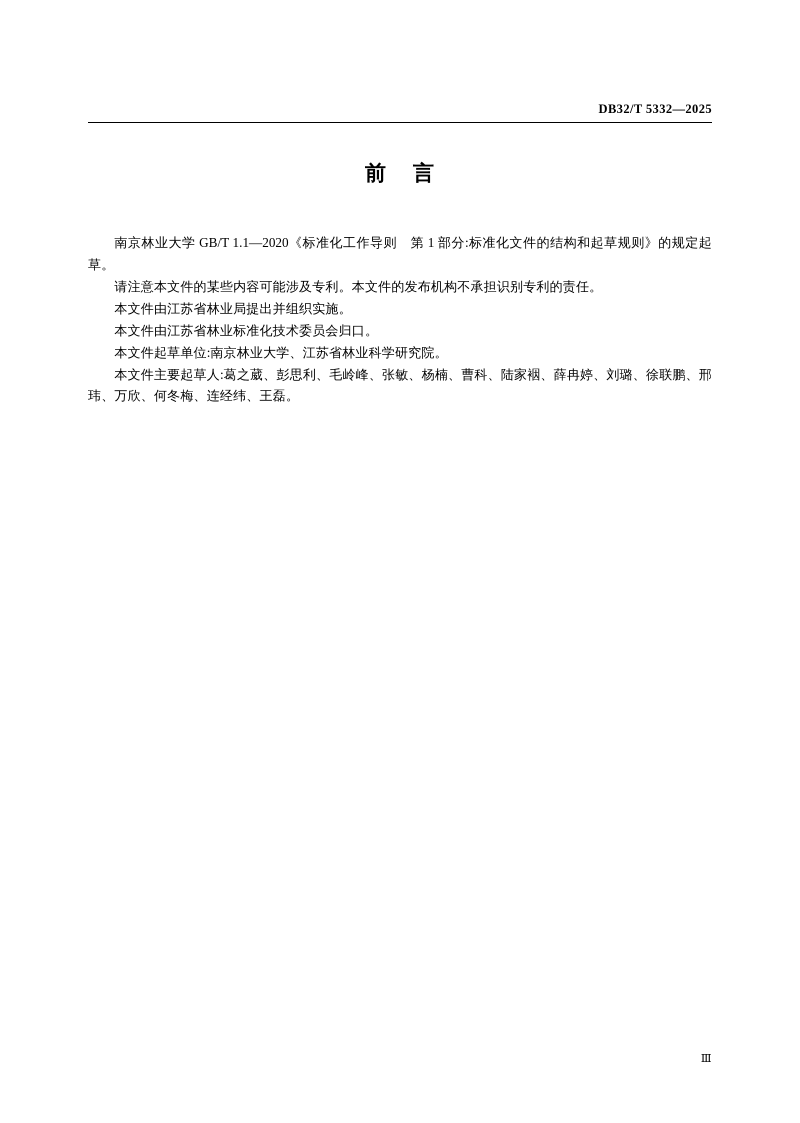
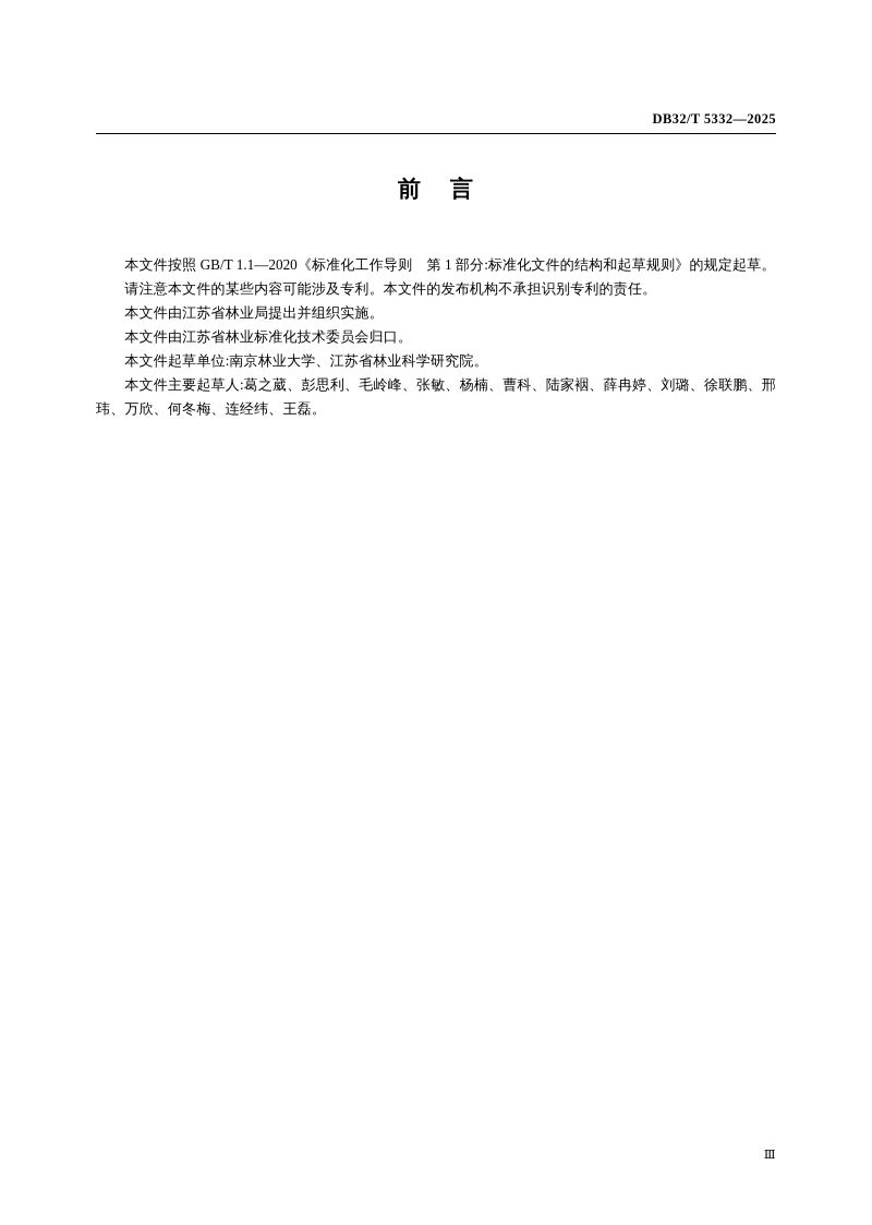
  DB32/T 5332—2025
  前 言
- 南京林业大学 GB/T 1.1—2020《标准化工作导则 第 1 部分:标准化文件的结构和起草规则》的规定起草。
+ 本文件按照 GB/T 1.1—2020《标准化工作导则 第 1 部分:标准化文件的结构和起草规则》的规定起草。
  请注意本文件的某些内容可能涉及专利。本文件的发布机构不承担识别专利的责任。
  本文件由江苏省林业局提出并组织实施。
  本文件由江苏省林业标准化技术委员会归口。
  本文件起草单位:南京林业大学、江苏省林业科学研究院。
  本文件主要起草人:葛之葳、彭思利、毛岭峰、张敏、杨楠、曹科、陆家裀、薛冉婷、刘璐、徐联鹏、邢玮、万欣、何冬梅、连经纬、王磊。
  Ⅲ
